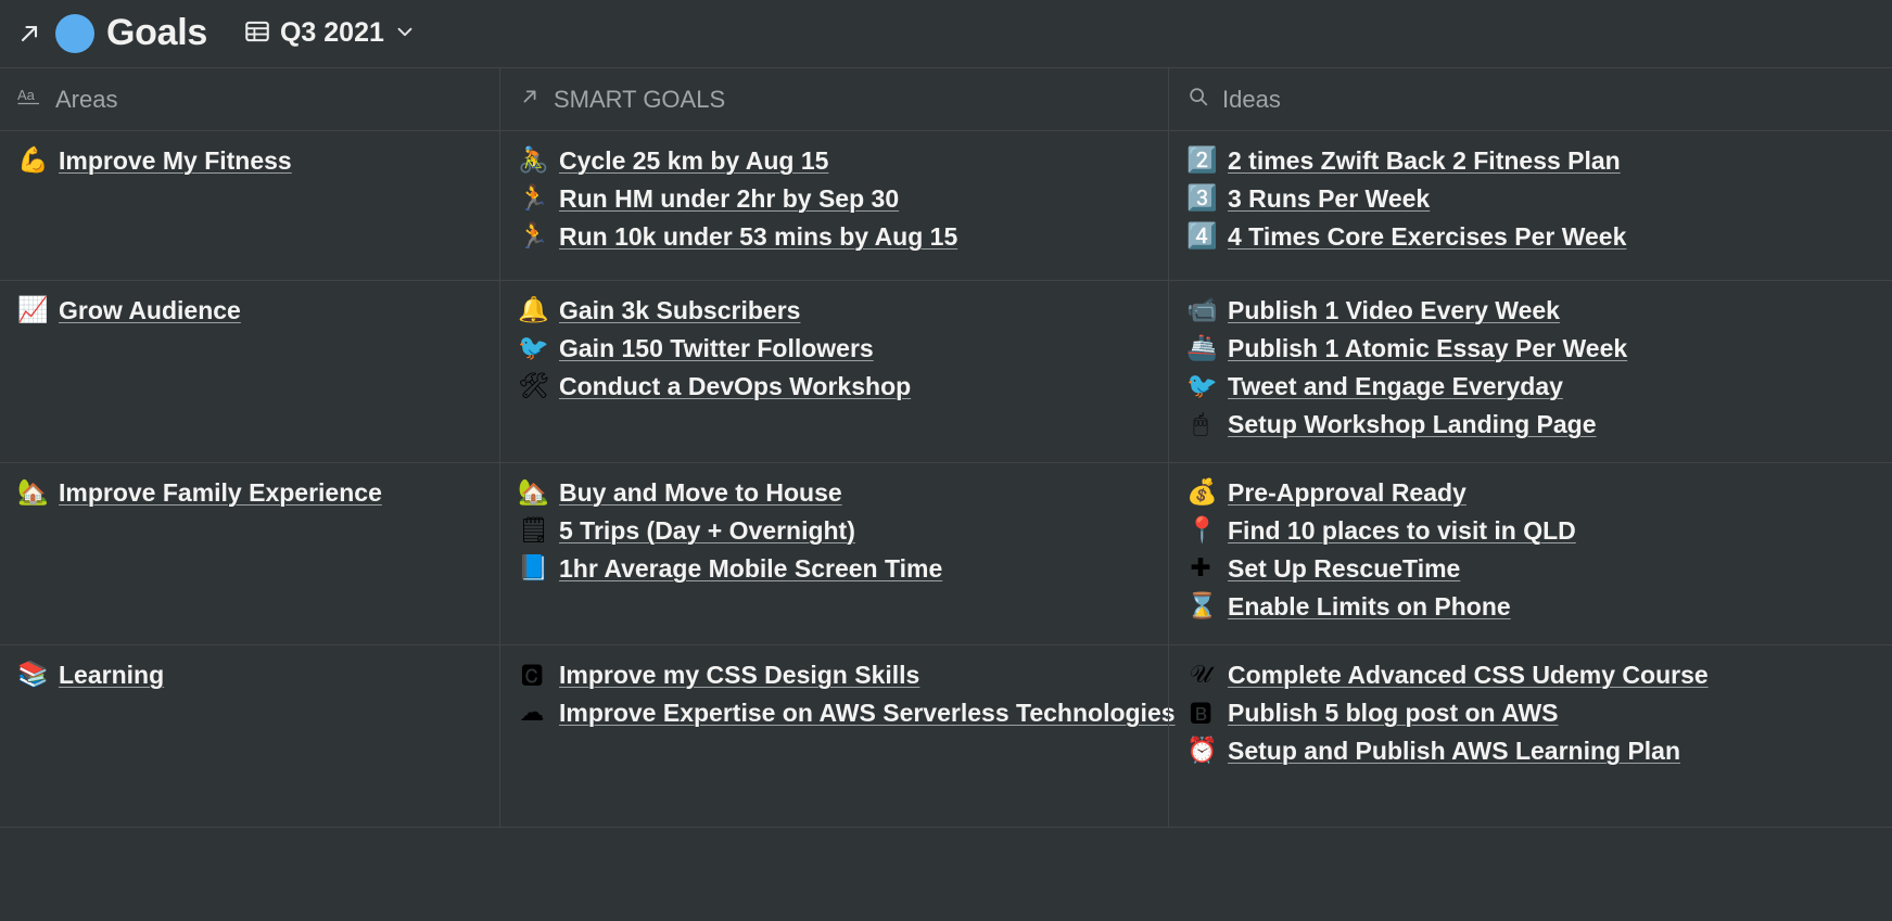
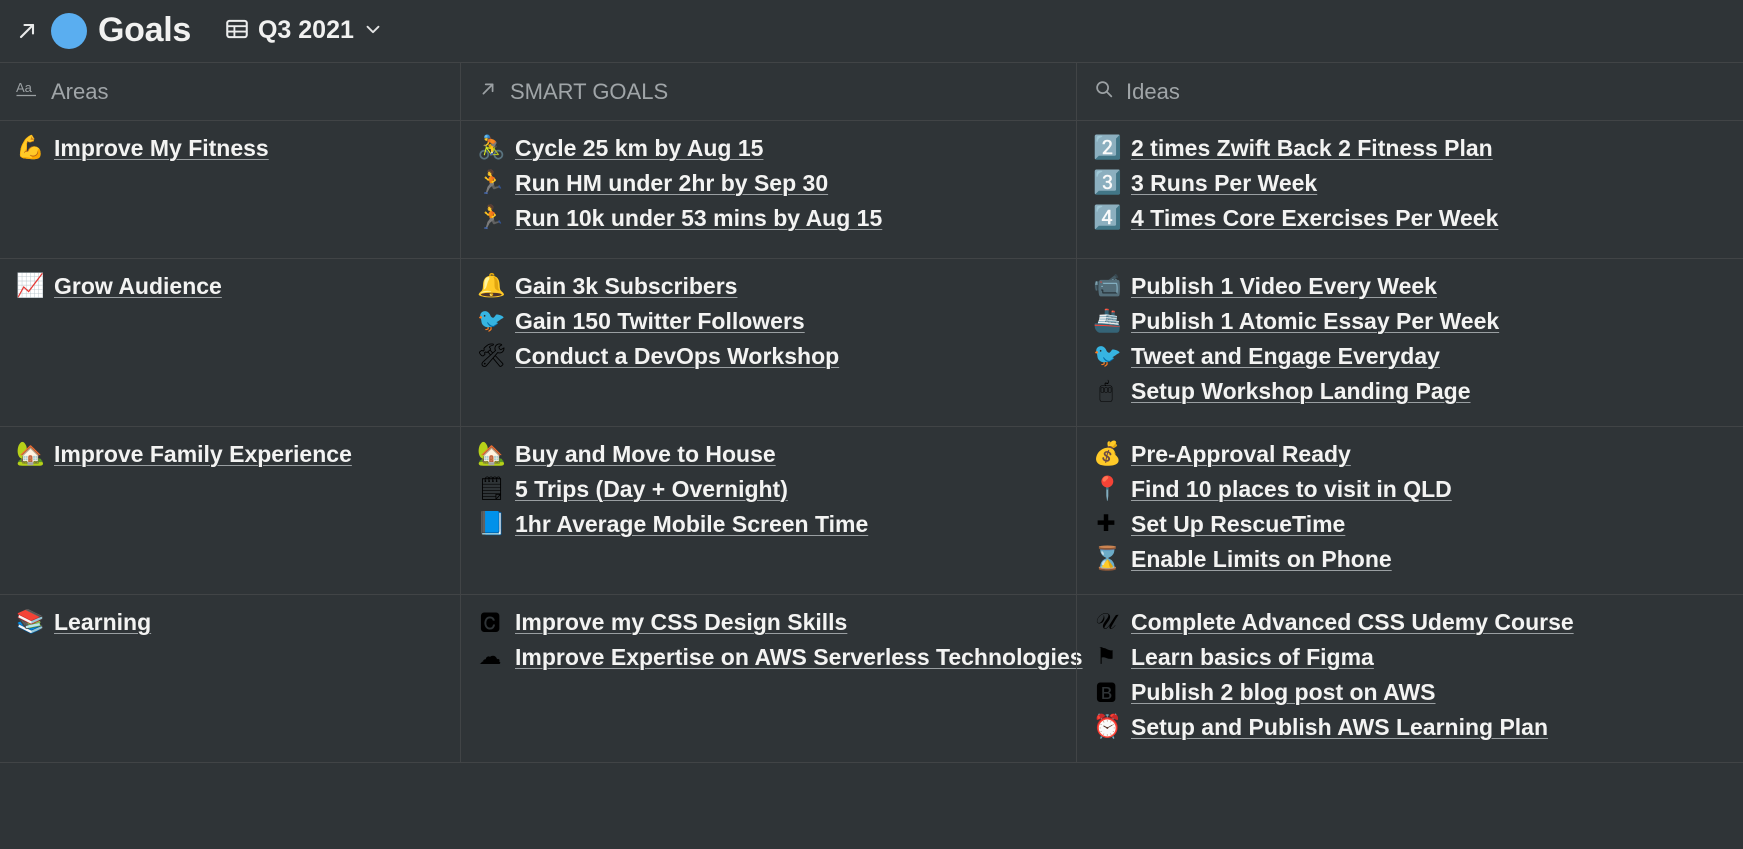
  Goals
  Q3 2021
  Aa
  Areas
  SMART GOALS
  Ideas
  💪
  Improve My Fitness
  🚴
  Cycle 25 km by Aug 15
  🏃
  Run HM under 2hr by Sep 30
  🏃
  Run 10k under 53 mins by Aug 15
  2️⃣
  2 times Zwift Back 2 Fitness Plan
  3️⃣
  3 Runs Per Week
  4️⃣
  4 Times Core Exercises Per Week
  📈
  Grow Audience
  🔔
  Gain 3k Subscribers
  🐦
  Gain 150 Twitter Followers
  🛠
  Conduct a DevOps Workshop
  📹
  Publish 1 Video Every Week
  🚢
  Publish 1 Atomic Essay Per Week
  🐦
  Tweet and Engage Everyday
  🖱
  Setup Workshop Landing Page
  🏡
  Improve Family Experience
  🏡
  Buy and Move to House
  🗒
  5 Trips (Day + Overnight)
  📘
  1hr Average Mobile Screen Time
  💰
  Pre-Approval Ready
  📍
  Find 10 places to visit in QLD
  ✚
  Set Up RescueTime
  ⌛
  Enable Limits on Phone
  📚
  Learning
  🅲
  Improve my CSS Design Skills
  ☁
  Improve Expertise on AWS Serverless Technologies
  𝒰
  Complete Advanced CSS Udemy Course
+ ⚑
+ Learn basics of Figma
  🅱
- Publish 5 blog post on AWS
+ Publish 2 blog post on AWS
  ⏰
  Setup and Publish AWS Learning Plan
